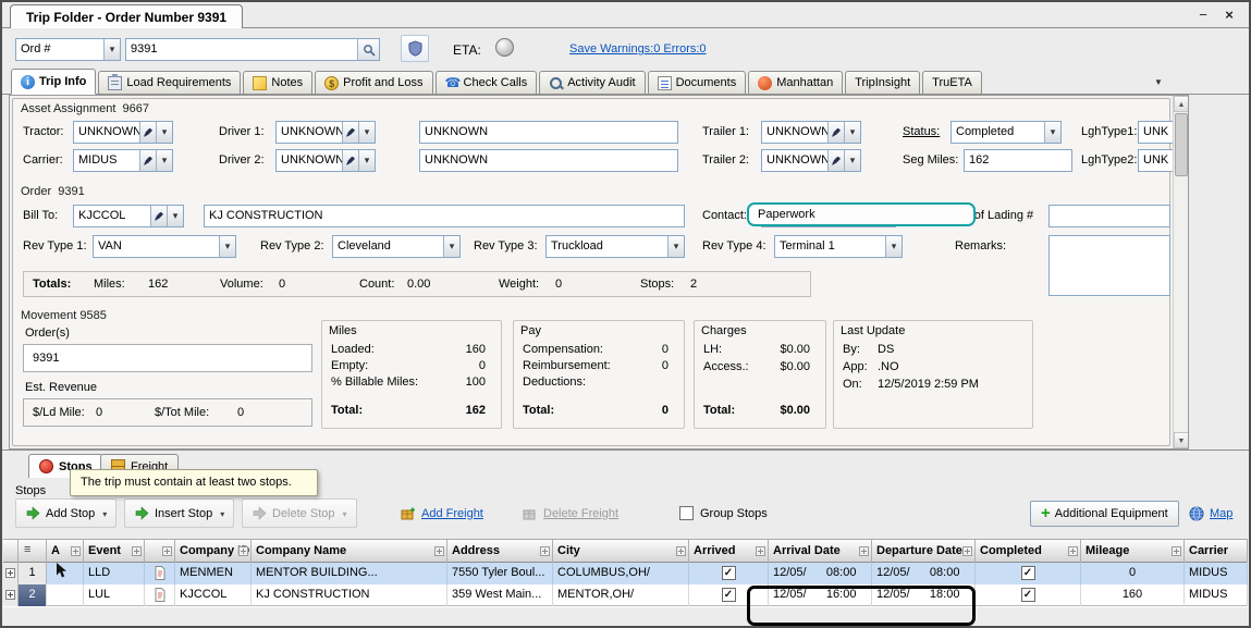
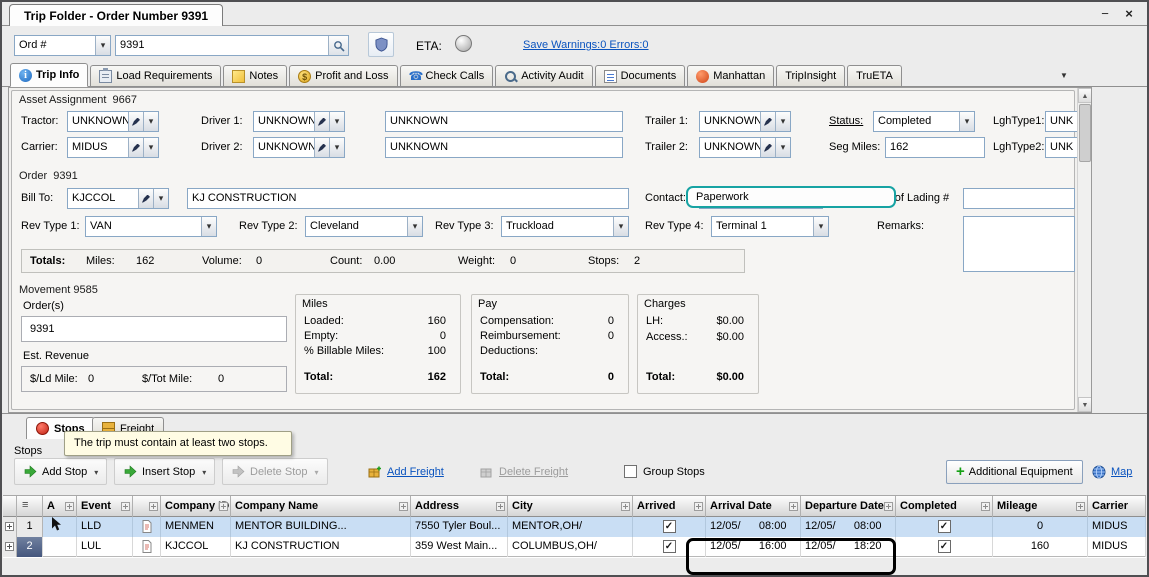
  Trip Folder - Order Number 9391
  −
  ×
  Ord #
  9391
  ETA:
  Save Warnings:0 Errors:0
  Trip Info
  Load Requirements
  Notes
  Profit and Loss
  Check Calls
  Activity Audit
  Documents
  Manhattan
  Paperwork
  TripInsight
  TruETA
  ▼
  Asset Assignment 9667
  Tractor:
  UNKNOWN
  Driver 1:
  UNKNOWN
  UNKNOWN
  Trailer 1:
  UNKNOWN
  Status:
  Completed
  LghType1:
  UNK
  Carrier:
  MIDUS
  Driver 2:
  UNKNOWN
  UNKNOWN
  Trailer 2:
  UNKNOWN
  Seg Miles:
  162
  LghType2:
  UNK
  Order 9391
  Bill To:
  KJCCOL
  KJ CONSTRUCTION
  Contact:
  Rev Type 1:
  VAN
  Rev Type 2:
  Cleveland
  Rev Type 3:
  Truckload
  Rev Type 4:
  Terminal 1
  Remarks:
  Totals:
  Miles:
  162
  Volume:
  0
  Count:
  0.00
  Weight:
  0
  Stops:
  2
  Movement 9585
  Order(s)
  9391
  Est. Revenue
  $/Ld Mile:
  0
  $/Tot Mile:
  0
  Miles
  Loaded:
  160
  Empty:
  0
  % Billable Miles:
  100
  Total:
  162
  Pay
  Compensation:
  0
  Reimbursement:
  0
  Deductions:
  Total:
  0
  Charges
  LH:
  $0.00
  Access.:
  $0.00
  Total:
  $0.00
- Last Update
- By:
- DS
- App:
- .NO
- On:
- 12/5/2019 2:59 PM
  Stops
  Freight
  The trip must contain at least two stops.
  Stops
  Add Stop
  Insert Stop
  Delete Stop
  Add Freight
  Delete Freight
  Group Stops
  Additional Equipment
  Map
  ≡
  A
  Event
  Company
  Company Name
  Address
  City
  Arrived
  Arrival Date
  Departure Date
  Completed
  Mileage
  Carrier
  1
  LLD
  MENMEN
  MENTOR BUILDING...
  7550 Tyler Boul...
- COLUMBUS,OH/
+ MENTOR,OH/
  ✓
  12/05/ 08:00
  12/05/ 08:00
  ✓
  0
  MIDUS
  2
  LUL
  KJCCOL
  KJ CONSTRUCTION
  359 West Main...
- MENTOR,OH/
+ COLUMBUS,OH/
  ✓
  12/05/ 16:00
- 12/05/ 18:00
+ 12/05/ 18:20
  ✓
  160
  MIDUS
